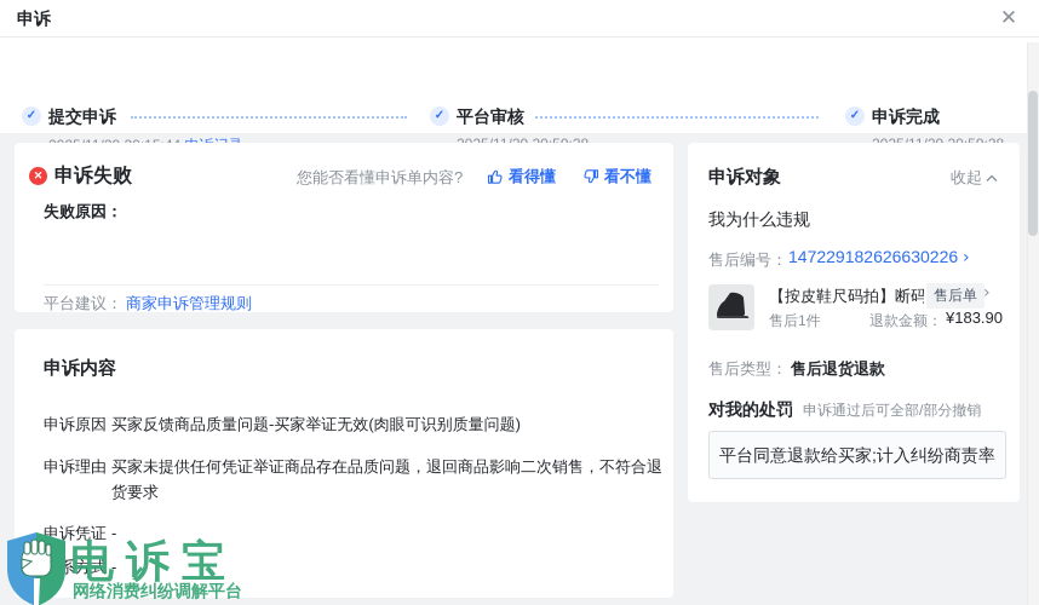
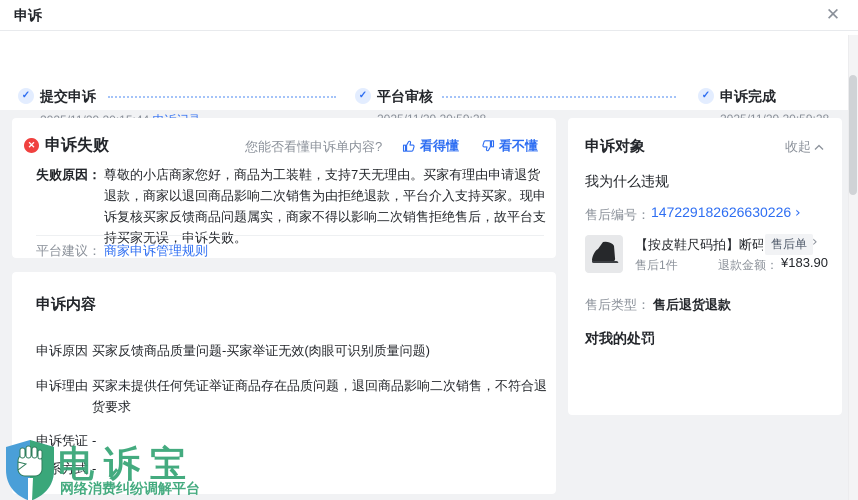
  申诉
  ✕
  ✓
  提交申诉
  ✓
  平台审核
  ✓
  申诉完成
  ✕
  申诉失败
  您能否看懂申诉单内容?
  看得懂
  看不懂
  失败原因：
+ 尊敬的小店商家您好，商品为工装鞋，支持7天无理由。买家有理由申请退货退款，商家以退回商品影响二次销售为由拒绝退款，平台介入支持买家。现申诉复核买家反馈商品问题属实，商家不得以影响二次销售拒绝售后，故平台支持买家无误，申诉失败。
  平台建议：
  商家申诉管理规则
  申诉内容
  申诉原因
  买家反馈商品质量问题-买家举证无效(肉眼可识别质量问题)
  申诉理由
  买家未提供任何凭证举证商品存在品质问题，退回商品影响二次销售，不符合退货要求
  申诉凭证
  -
  系方式
  -
  申诉对象
  收起
  我为什么违规
  售后编号：
  147229182626630226 ›
  售后单
  ›
  售后1件
  退款金额：
  ¥183.90
  售后类型：
  售后退货退款
  对我的处罚
- 申诉通过后可全部/部分撤销
- 平台同意退款给买家;计入纠纷商责率
  电诉宝
  网络消费纠纷调解平台
